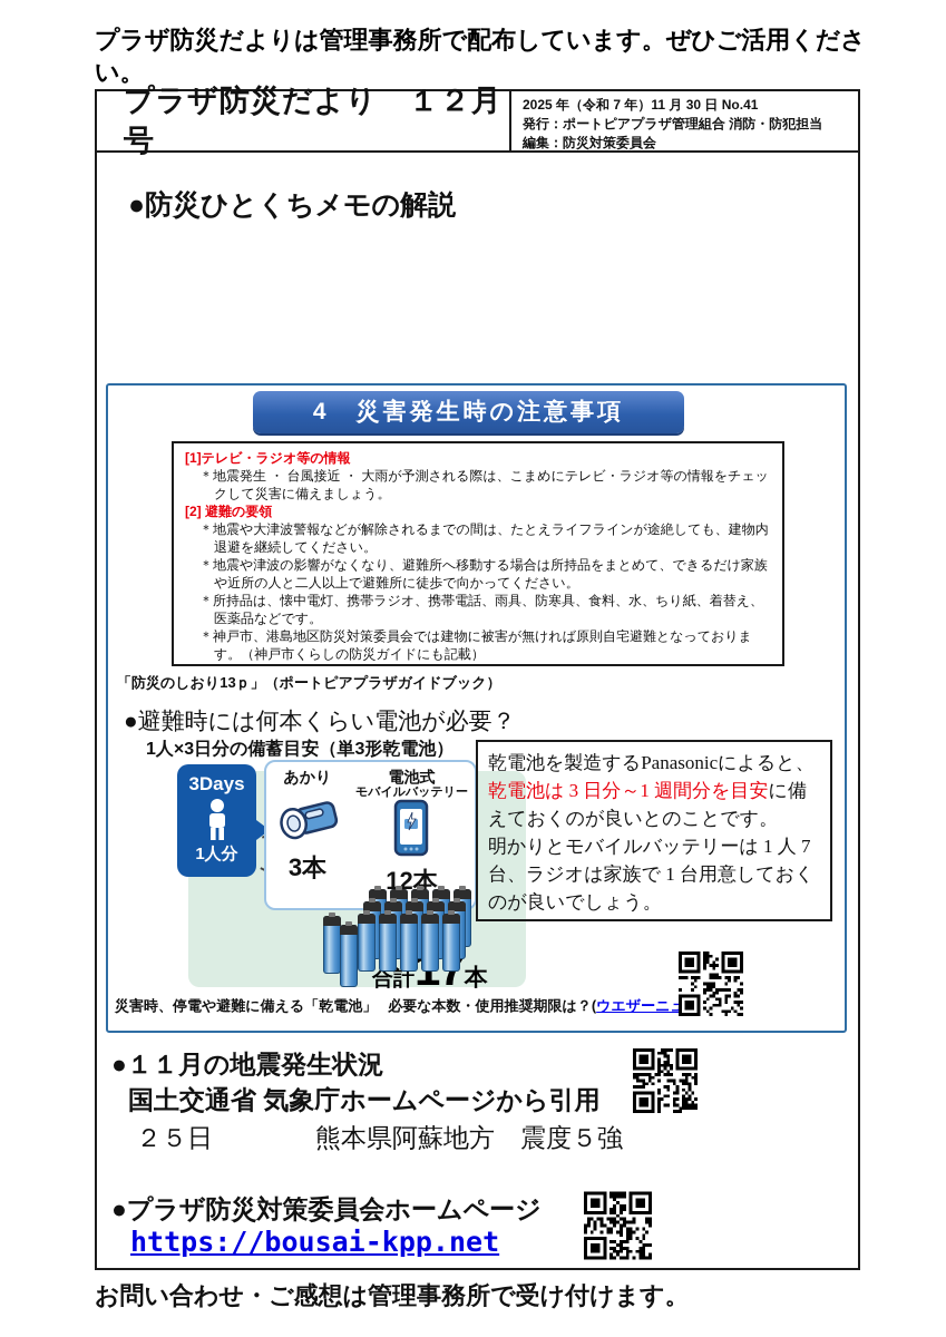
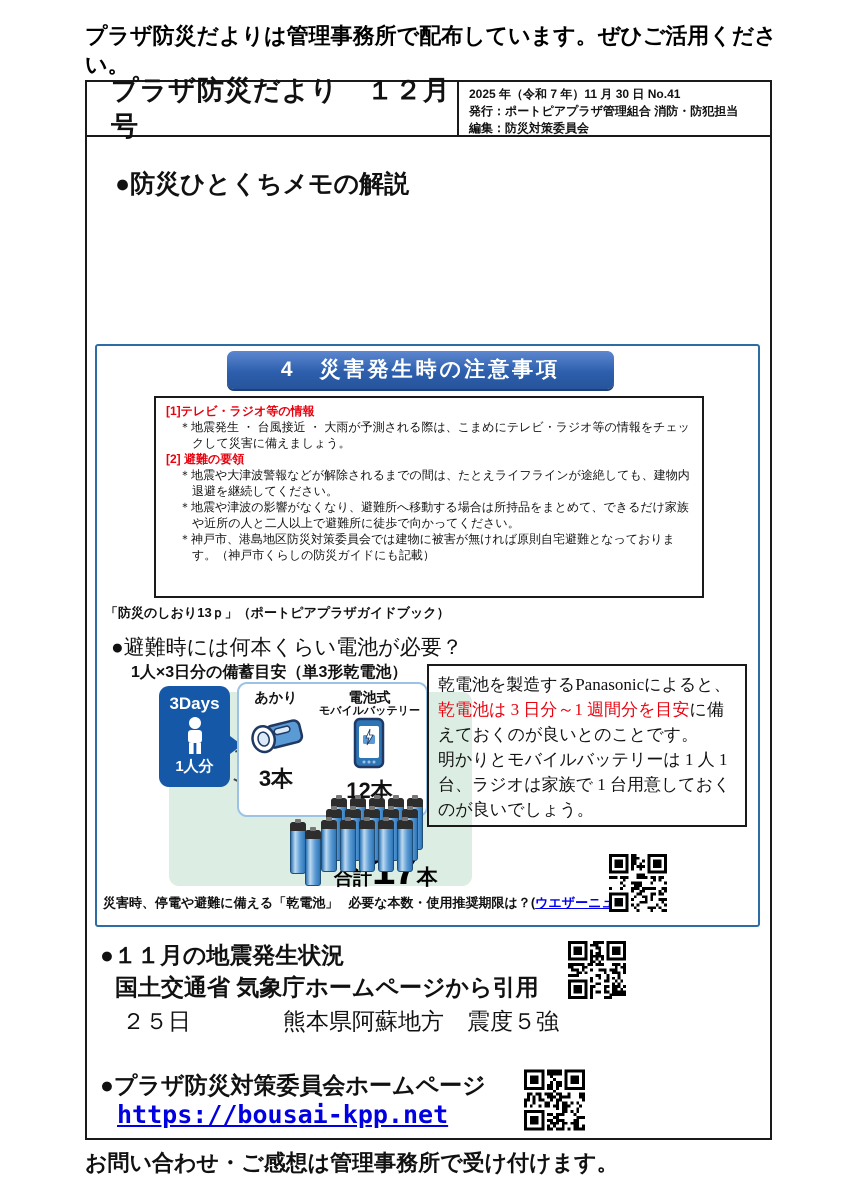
  プラザ防災だよりは管理事務所で配布しています。ぜひご活用ください。
  プラザ防災だより １２月号
  2025 年（令和 7 年）11 月 30 日 No.41
  発行：ポートピアプラザ管理組合 消防・防犯担当
  編集：防災対策委員会
  ●防災ひとくちメモの解説
  4 災害発生時の注意事項
  [1]テレビ・ラジオ等の情報
  ＊地震発生 ・ 台風接近 ・ 大雨が予測される際は、こまめにテレビ・ラジオ等の情報をチェックして災害に備えましょう。
  [2] 避難の要領
  ＊地震や大津波警報などが解除されるまでの間は、たとえライフラインが途絶しても、建物内退避を継続してください。
  ＊地震や津波の影響がなくなり、避難所へ移動する場合は所持品をまとめて、できるだけ家族や近所の人と二人以上で避難所に徒歩で向かってください。
- ＊所持品は、懐中電灯、携帯ラジオ、携帯電話、雨具、防寒具、食料、水、ちり紙、着替え、医薬品などです。
  ＊神戸市、港島地区防災対策委員会では建物に被害が無ければ原則自宅避難となっております。（神戸市くらしの防災ガイドにも記載）
  「防災のしおり13ｐ」（ポートピアプラザガイドブック）
  ●避難時には何本くらい電池が必要？
  1人×3日分の備蓄目安（単3形乾電池）
  3Days
  1人分
  あかり
  3本
  電池式
  モバイルバッテリー
  12本
  合計
  本
  災害時、停電や避難に備える「乾電池」 必要な本数・使用推奨期限は？(ウエザーニ
  乾電池を製造するPanasonicによると、
  乾電池は 3 日分～1 週間分を目安に備
  えておくのが良いとのことです。
- 明かりとモバイルバッテリーは 1 人 7
+ 明かりとモバイルバッテリーは 1 人 1
  台、ラジオは家族で 1 台用意しておく
  のが良いでしょう。
  ●１１月の地震発生状況
  国土交通省 気象庁ホームページから引用
  ２５日 熊本県阿蘇地方 震度５強
  ●プラザ防災対策委員会ホームページ
  https://bousai-kpp.net
  お問い合わせ・ご感想は管理事務所で受け付けます。
